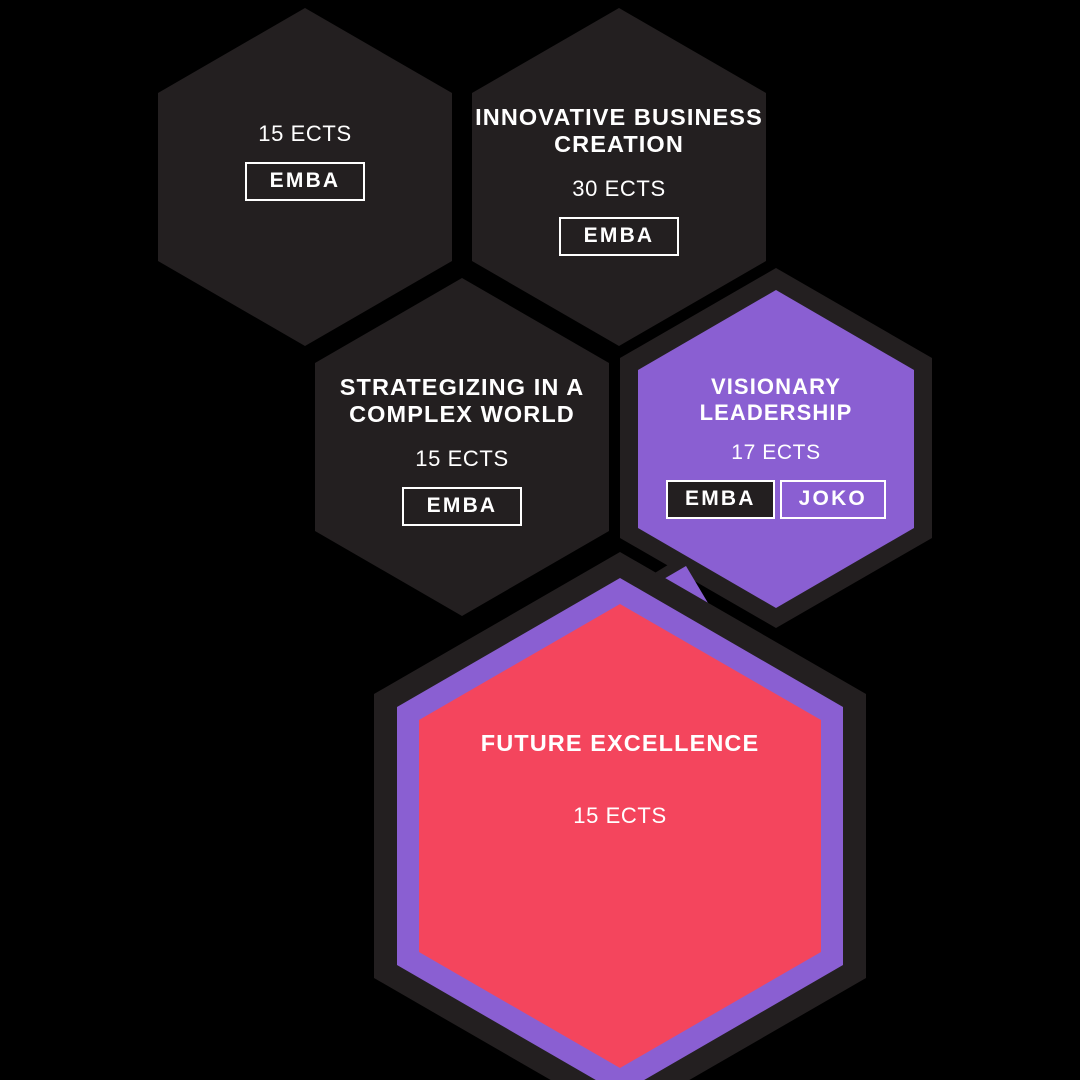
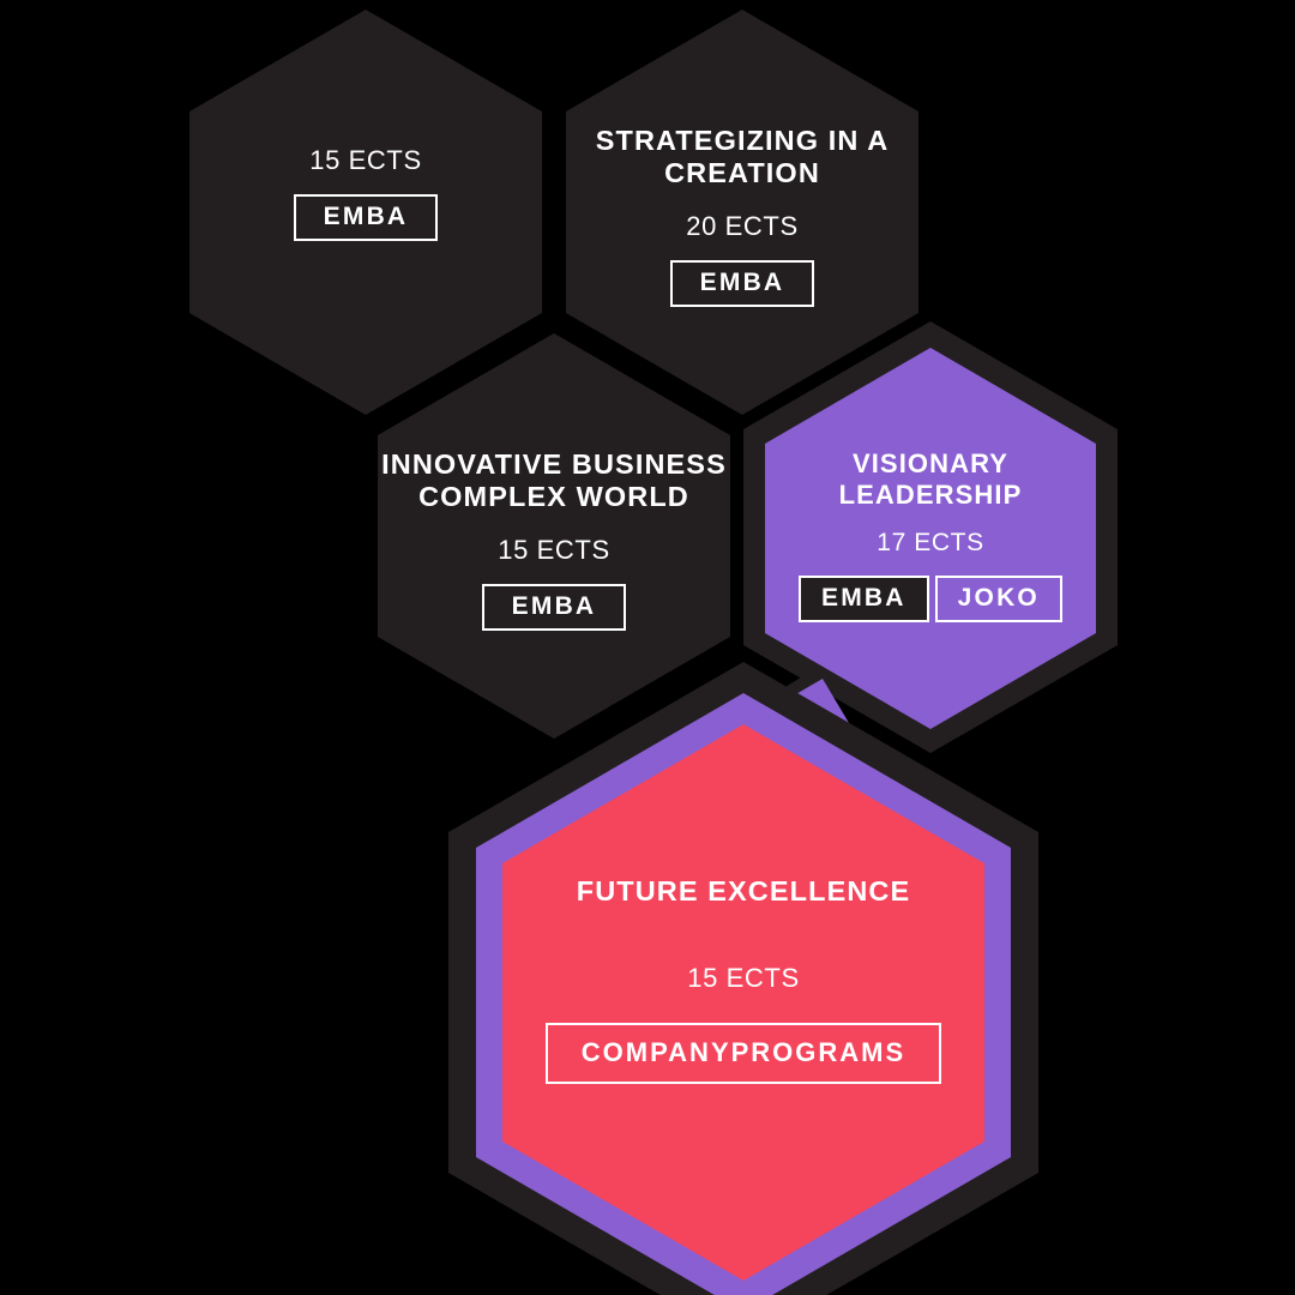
  15 ECTS
  EMBA
- INNOVATIVE BUSINESS
+ STRATEGIZING IN A
  CREATION
- 30 ECTS
+ 20 ECTS
  EMBA
- STRATEGIZING IN A
+ INNOVATIVE BUSINESS
  COMPLEX WORLD
  15 ECTS
  EMBA
  VISIONARY
  LEADERSHIP
  17 ECTS
  EMBA
  JOKO
  FUTURE EXCELLENCE
  15 ECTS
+ COMPANY
+ PROGRAMS
